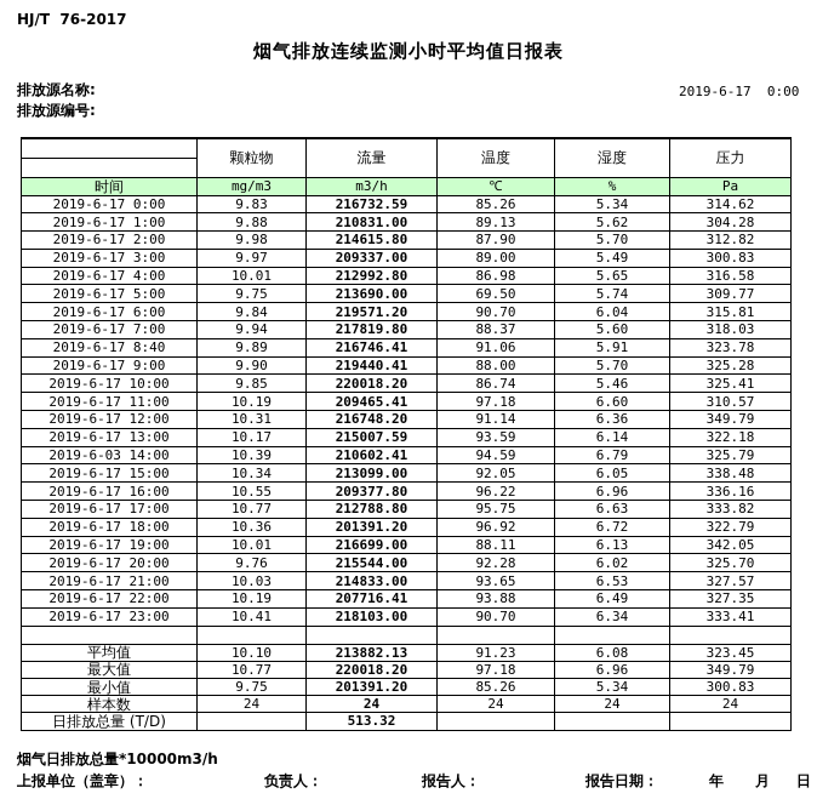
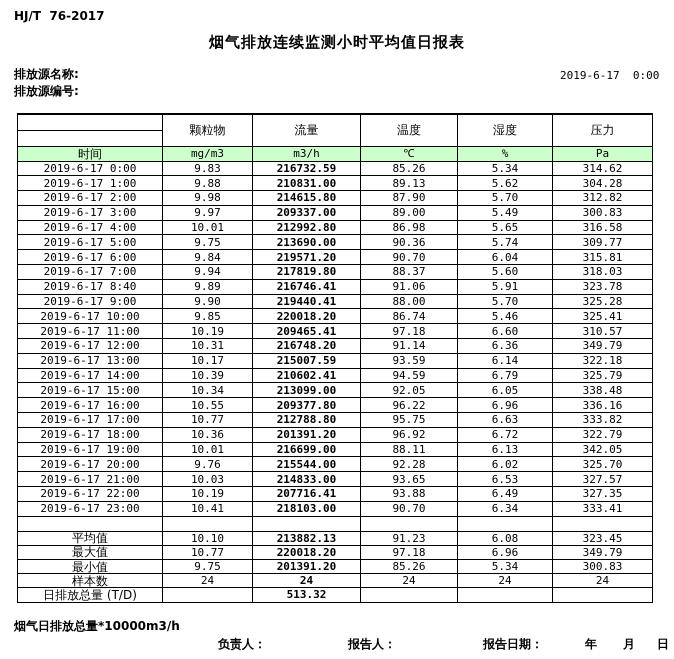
  HJ/T 76-2017
  烟气排放连续监测小时平均值日报表
  排放源名称:
  排放源编号:
  2019-6-17 0:00
  	颗粒物	流量	温度	湿度	压力
  时间	mg/m3	m3/h	℃	%	Pa
  2019-6-17 0:00	9.83	216732.59	85.26	5.34	314.62
  2019-6-17 1:00	9.88	210831.00	89.13	5.62	304.28
  2019-6-17 2:00	9.98	214615.80	87.90	5.70	312.82
  2019-6-17 3:00	9.97	209337.00	89.00	5.49	300.83
  2019-6-17 4:00	10.01	212992.80	86.98	5.65	316.58
- 2019-6-17 5:00	9.75	213690.00	69.50	5.74	309.77
+ 2019-6-17 5:00	9.75	213690.00	90.36	5.74	309.77
  2019-6-17 6:00	9.84	219571.20	90.70	6.04	315.81
  2019-6-17 7:00	9.94	217819.80	88.37	5.60	318.03
  2019-6-17 8:40	9.89	216746.41	91.06	5.91	323.78
  2019-6-17 9:00	9.90	219440.41	88.00	5.70	325.28
  2019-6-17 10:00	9.85	220018.20	86.74	5.46	325.41
  2019-6-17 11:00	10.19	209465.41	97.18	6.60	310.57
  2019-6-17 12:00	10.31	216748.20	91.14	6.36	349.79
  2019-6-17 13:00	10.17	215007.59	93.59	6.14	322.18
- 2019-6-03 14:00	10.39	210602.41	94.59	6.79	325.79
+ 2019-6-17 14:00	10.39	210602.41	94.59	6.79	325.79
  2019-6-17 15:00	10.34	213099.00	92.05	6.05	338.48
  2019-6-17 16:00	10.55	209377.80	96.22	6.96	336.16
  2019-6-17 17:00	10.77	212788.80	95.75	6.63	333.82
  2019-6-17 18:00	10.36	201391.20	96.92	6.72	322.79
  2019-6-17 19:00	10.01	216699.00	88.11	6.13	342.05
  2019-6-17 20:00	9.76	215544.00	92.28	6.02	325.70
  2019-6-17 21:00	10.03	214833.00	93.65	6.53	327.57
  2019-6-17 22:00	10.19	207716.41	93.88	6.49	327.35
  2019-6-17 23:00	10.41	218103.00	90.70	6.34	333.41
  平均值	10.10	213882.13	91.23	6.08	323.45
  最大值	10.77	220018.20	97.18	6.96	349.79
  最小值	9.75	201391.20	85.26	5.34	300.83
  样本数	24	24	24	24	24
  日排放总量 (T/D)		513.32
  烟气日排放总量*10000m3/h
- 上报单位（盖章）：
  负责人：
  报告人：
  报告日期：
  年
  月
  日
